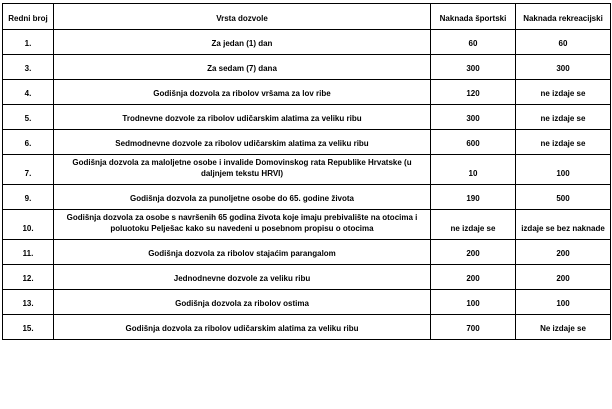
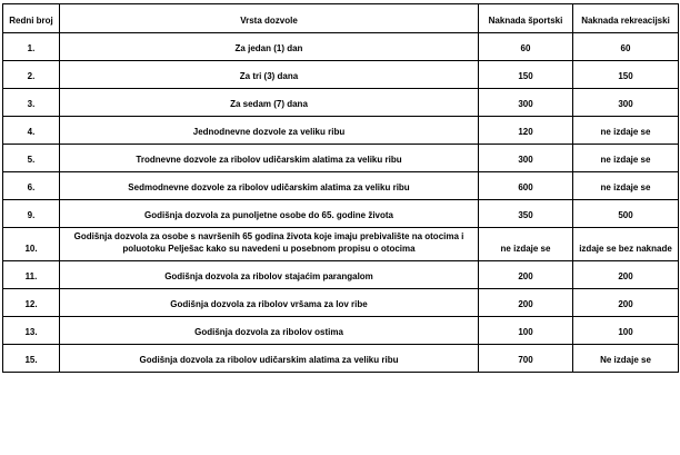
  Redni broj	Vrsta dozvole	Naknada športski	Naknada rekreacijski
  1.	Za jedan (1) dan	60	60
+ 2.	Za tri (3) dana	150	150
  3.	Za sedam (7) dana	300	300
- 4.	Godišnja dozvola za ribolov vršama za lov ribe	120	ne izdaje se
+ 4.	Jednodnevne dozvole za veliku ribu	120	ne izdaje se
  5.	Trodnevne dozvole za ribolov udičarskim alatima za veliku ribu	300	ne izdaje se
  6.	Sedmodnevne dozvole za ribolov udičarskim alatima za veliku ribu	600	ne izdaje se
- 7.	Godišnja dozvola za maloljetne osobe i invalide Domovinskog rata Republike Hrvatske (u daljnjem tekstu HRVI)	10	100
- 9.	Godišnja dozvola za punoljetne osobe do 65. godine života	190	500
+ 9.	Godišnja dozvola za punoljetne osobe do 65. godine života	350	500
  10.	Godišnja dozvola za osobe s navršenih 65 godina života koje imaju prebivalište na otocima i poluotoku Pelješac kako su navedeni u posebnom propisu o otocima	ne izdaje se	izdaje se bez naknade
  11.	Godišnja dozvola za ribolov stajaćim parangalom	200	200
- 12.	Jednodnevne dozvole za veliku ribu	200	200
+ 12.	Godišnja dozvola za ribolov vršama za lov ribe	200	200
  13.	Godišnja dozvola za ribolov ostima	100	100
  15.	Godišnja dozvola za ribolov udičarskim alatima za veliku ribu	700	Ne izdaje se
